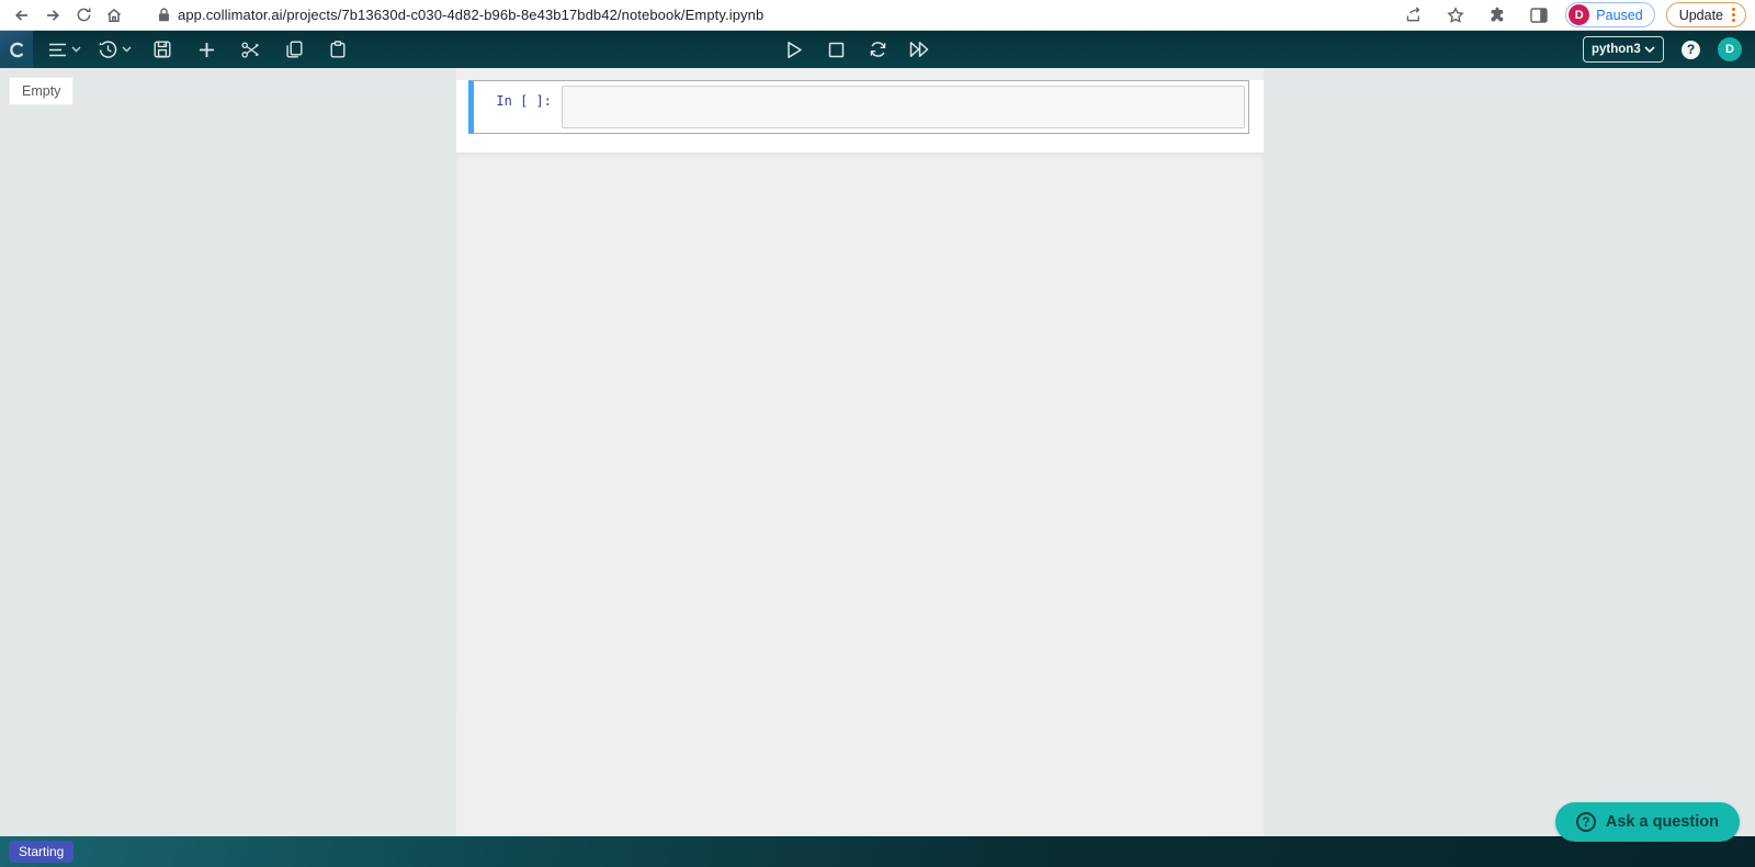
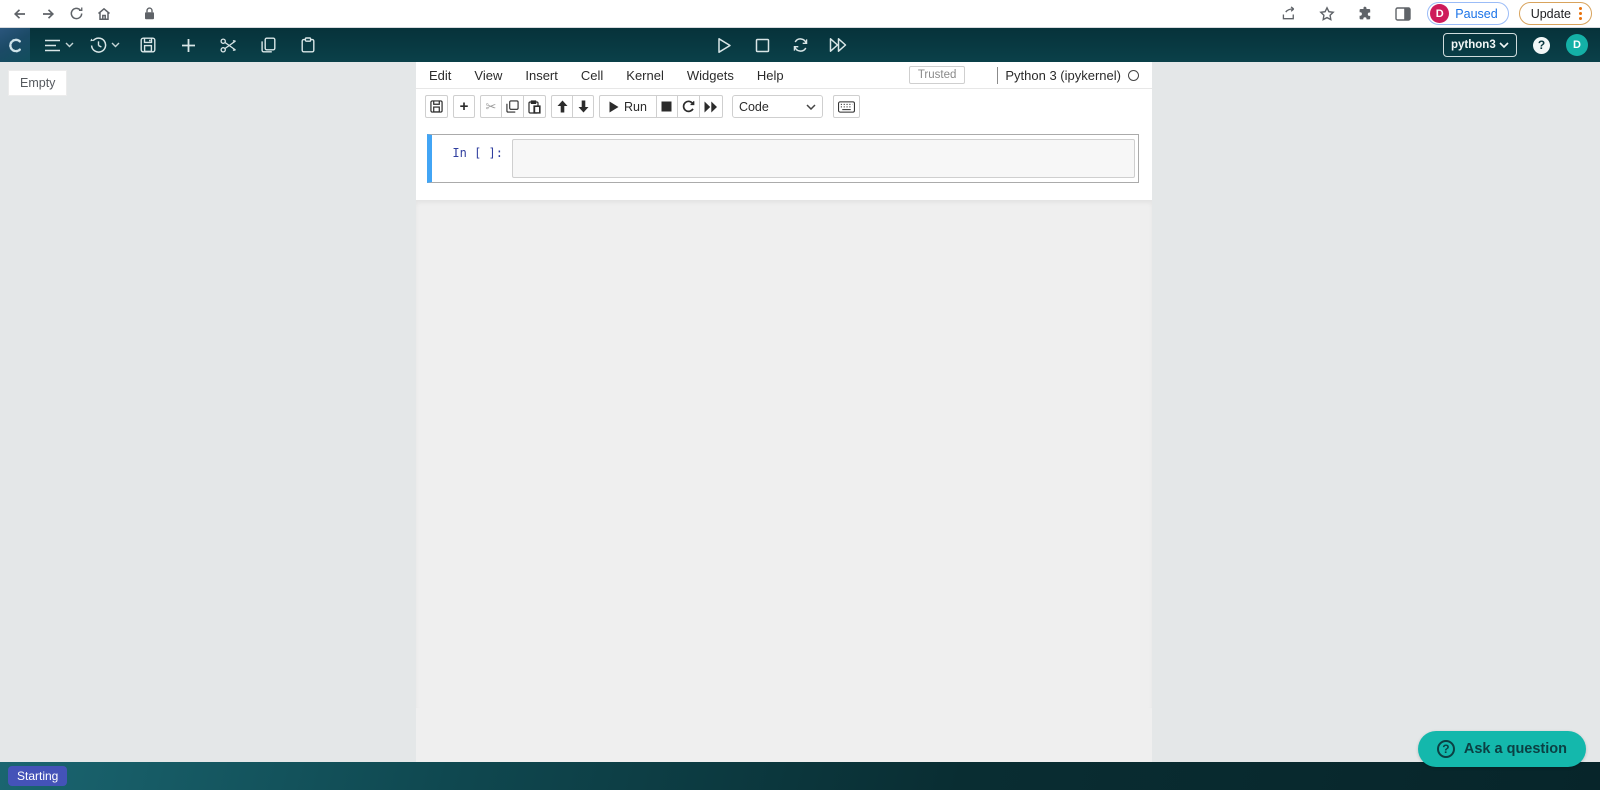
- app.collimator.ai/projects/7b13630d-c030-4d82-b96b-8e43b17bdb42/notebook/Empty.ipynb
  D
  Paused
  Update
  python3
  ?
  D
  Empty
+ Edit
+ View
+ Insert
+ Cell
+ Kernel
+ Widgets
+ Help
+ Trusted
+ Python 3 (ipykernel)
+ +
+ ✂
+ Run
+ Code
  In [ ]:
  Starting
  ?
  Ask a question
